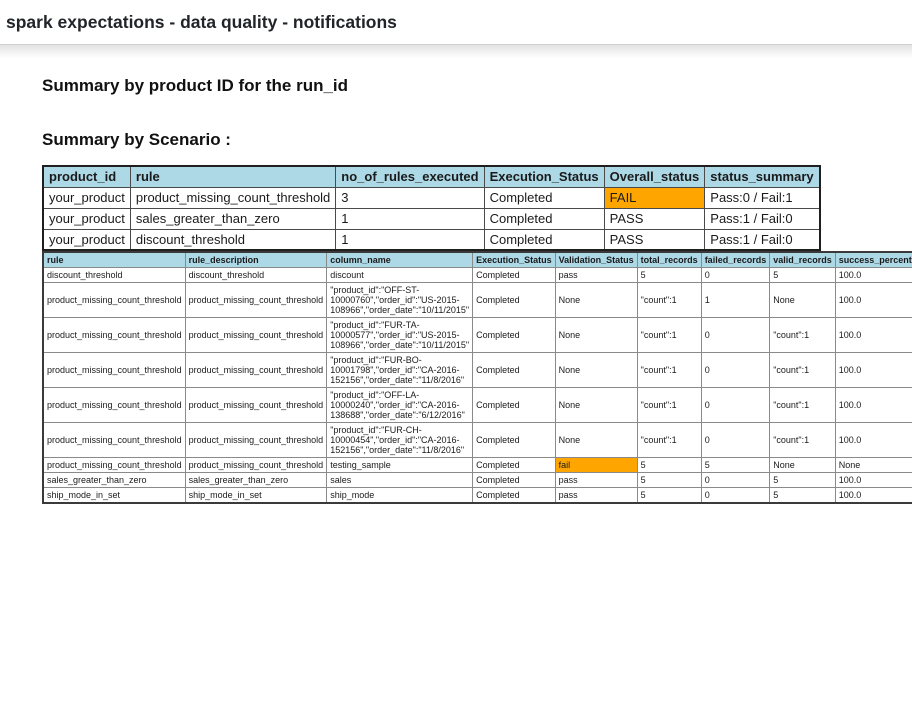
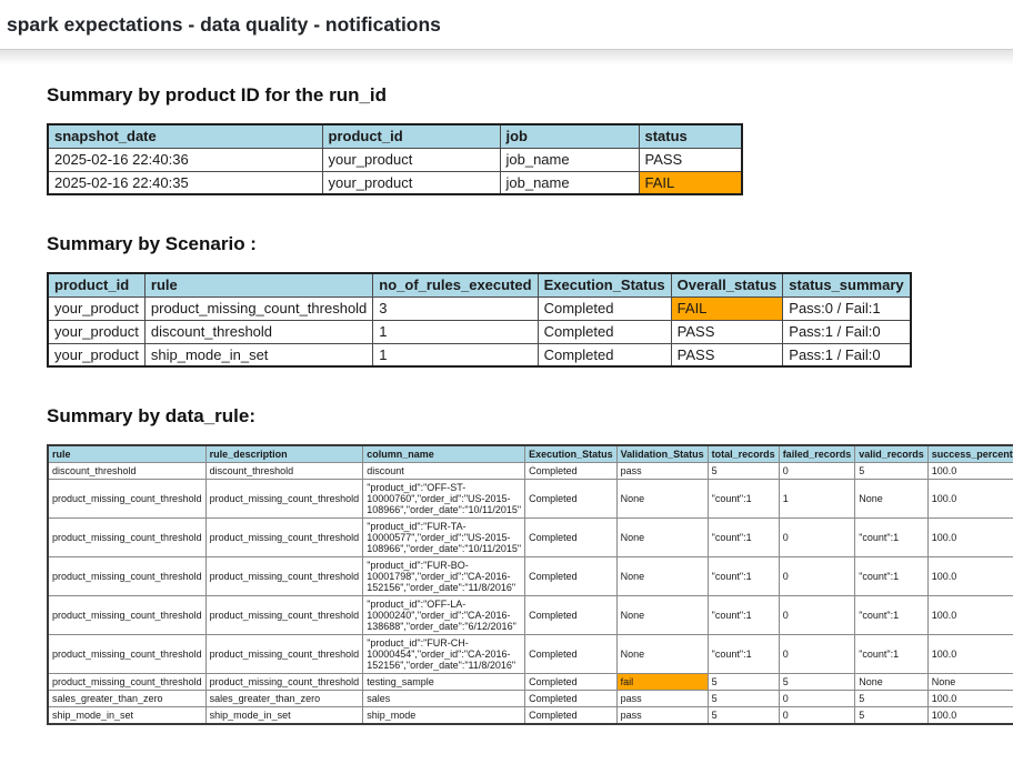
  spark expectations - data quality - notifications
  Summary by product ID for the run_id
+ snapshot_date	product_id	job	status
+ 2025-02-16 22:40:36	your_product	job_name	PASS
+ 2025-02-16 22:40:35	your_product	job_name	FAIL
  Summary by Scenario :
  product_id	rule	no_of_rules_executed	Execution_Status	Overall_status	status_summary
  your_product	product_missing_count_threshold	3	Completed	FAIL	Pass:0 / Fail:1
- your_product	sales_greater_than_zero	1	Completed	PASS	Pass:1 / Fail:0
  your_product	discount_threshold	1	Completed	PASS	Pass:1 / Fail:0
+ your_product	ship_mode_in_set	1	Completed	PASS	Pass:1 / Fail:0
+ Summary by data_rule:
  rule	rule_description	column_name	Execution_Status	Validation_Status	total_records	failed_records	valid_records	success_percent
  discount_threshold	discount_threshold	discount	Completed	pass	5	0	5	100.0
  product_missing_count_threshold	product_missing_count_threshold	"product_id":"OFF-ST-10000760","order_id":"US-2015-108966","order_date":"10/11/2015"	Completed	None	"count":1	1	None	100.0
  product_missing_count_threshold	product_missing_count_threshold	"product_id":"FUR-TA-10000577","order_id":"US-2015-108966","order_date":"10/11/2015"	Completed	None	"count":1	0	"count":1	100.0
  product_missing_count_threshold	product_missing_count_threshold	"product_id":"FUR-BO-10001798","order_id":"CA-2016-152156","order_date":"11/8/2016"	Completed	None	"count":1	0	"count":1	100.0
  product_missing_count_threshold	product_missing_count_threshold	"product_id":"OFF-LA-10000240","order_id":"CA-2016-138688","order_date":"6/12/2016"	Completed	None	"count":1	0	"count":1	100.0
  product_missing_count_threshold	product_missing_count_threshold	"product_id":"FUR-CH-10000454","order_id":"CA-2016-152156","order_date":"11/8/2016"	Completed	None	"count":1	0	"count":1	100.0
  product_missing_count_threshold	product_missing_count_threshold	testing_sample	Completed	fail	5	5	None	None
  sales_greater_than_zero	sales_greater_than_zero	sales	Completed	pass	5	0	5	100.0
  ship_mode_in_set	ship_mode_in_set	ship_mode	Completed	pass	5	0	5	100.0
